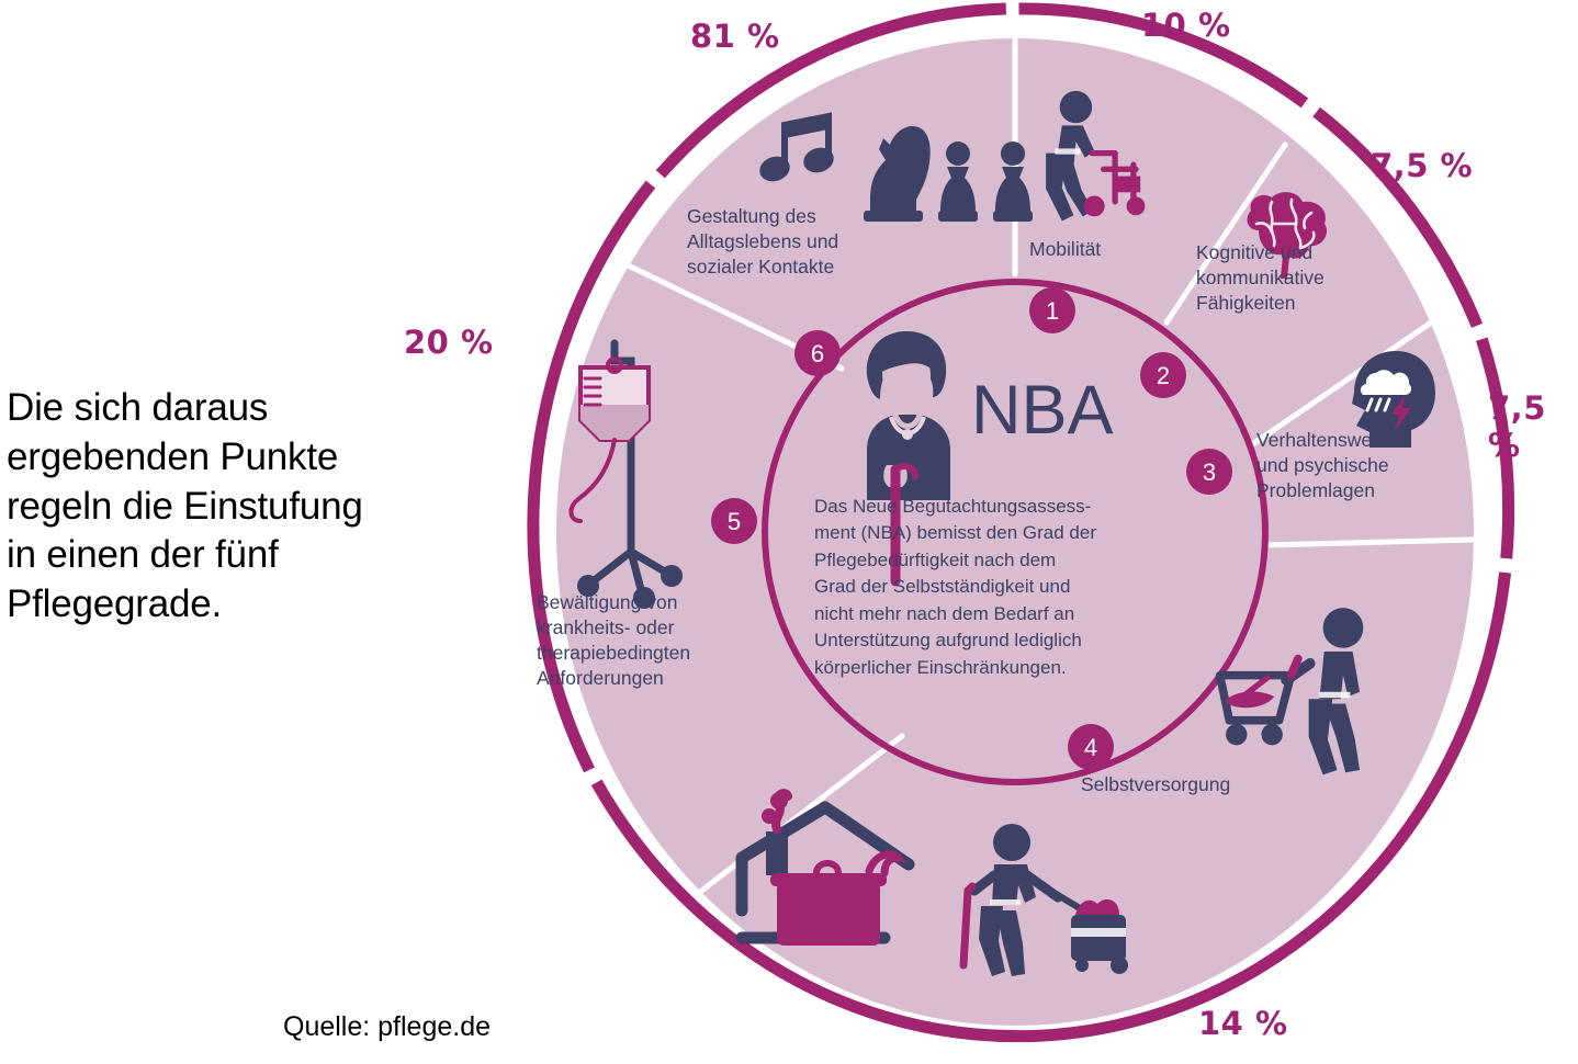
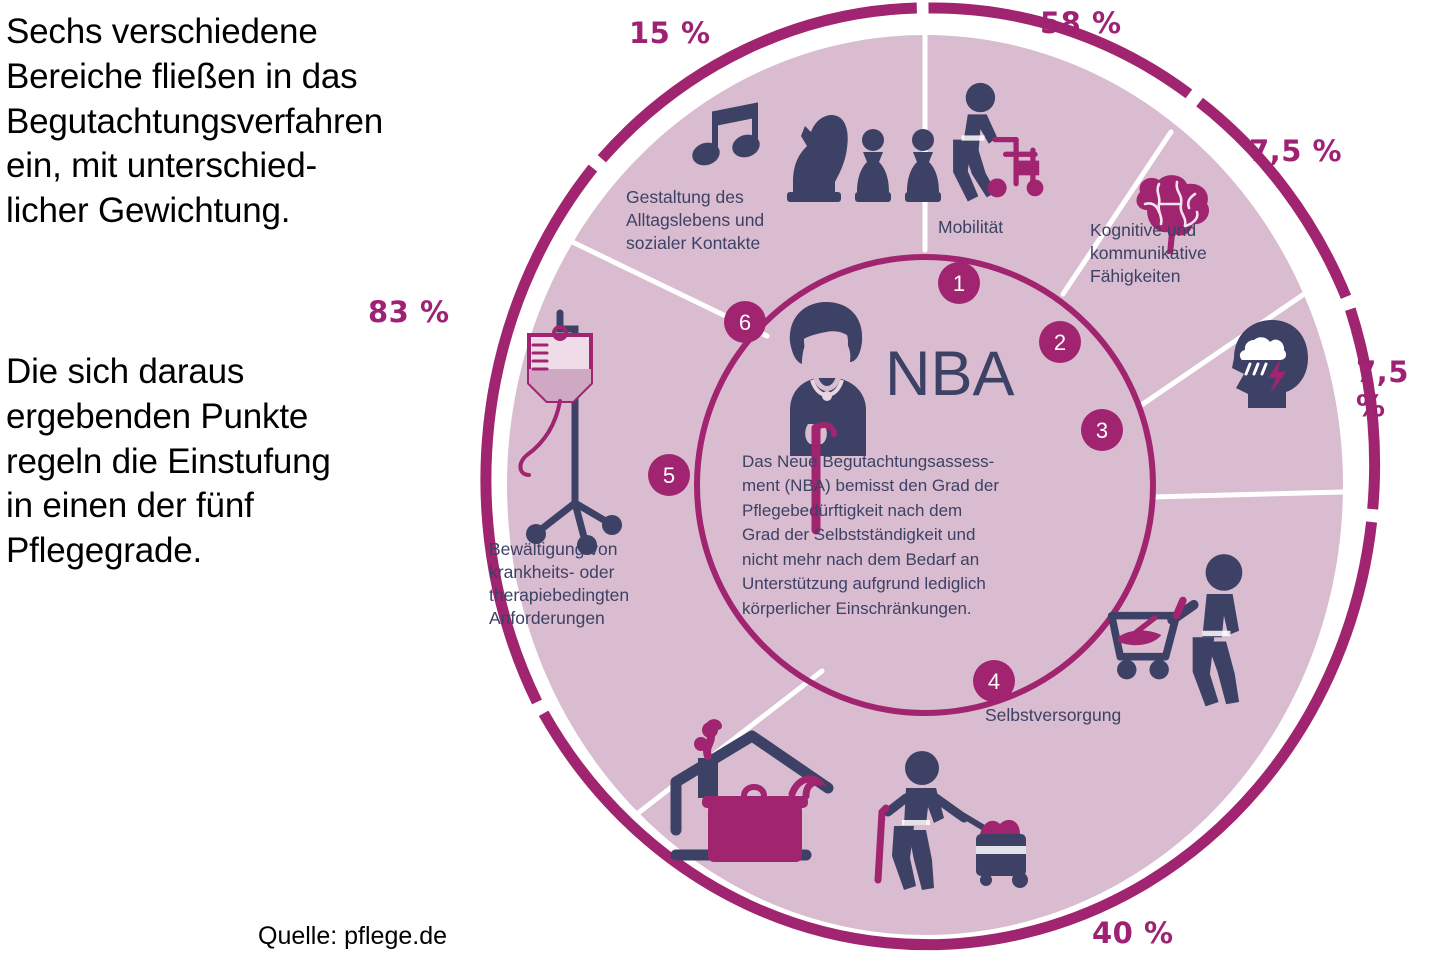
+ Sechs verschiedene
+ Bereiche fließen in das
+ Begutachtungsverfahren
+ ein, mit unterschied-
+ licher Gewichtung.
  Die sich daraus
  ergebenden Punkte
  regeln die Einstufung
  in einen der fünf
  Pflegegrade.
  Quelle: pflege.de
  1
  2
  3
  4
  5
  6
  NBA
  Das Neue Begutachtungsassess-
  ment (NBA) bemisst den Grad der
  Pflegebedürftigkeit nach dem
  Grad der Selbstständigkeit und
  nicht mehr nach dem Bedarf an
  Unterstützung aufgrund lediglich
  körperlicher Einschränkungen.
  Mobilität
  Kognitive und
  kommunikative
  Fähigkeiten
- Verhaltensweisen
- und psychische
- Problemlagen
  Selbstversorgung
  Bewältigung von
  krankheits- oder
  therapiebedingten
  Anforderungen
  Gestaltung des
  Alltagslebens und
  sozialer Kontakte
- 10 %
+ 58 %
  7,5 %
  7,5 %
- 14 %
+ 40 %
- 20 %
+ 83 %
- 81 %
+ 15 %
